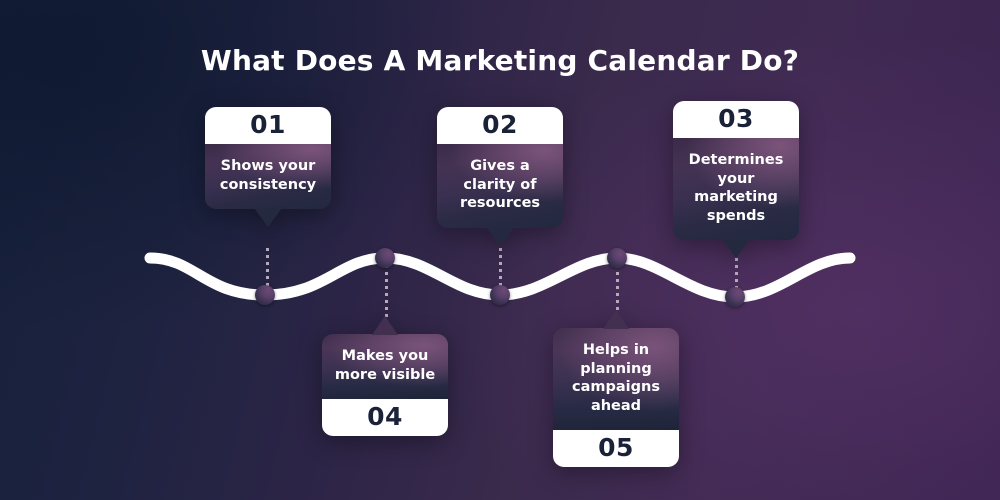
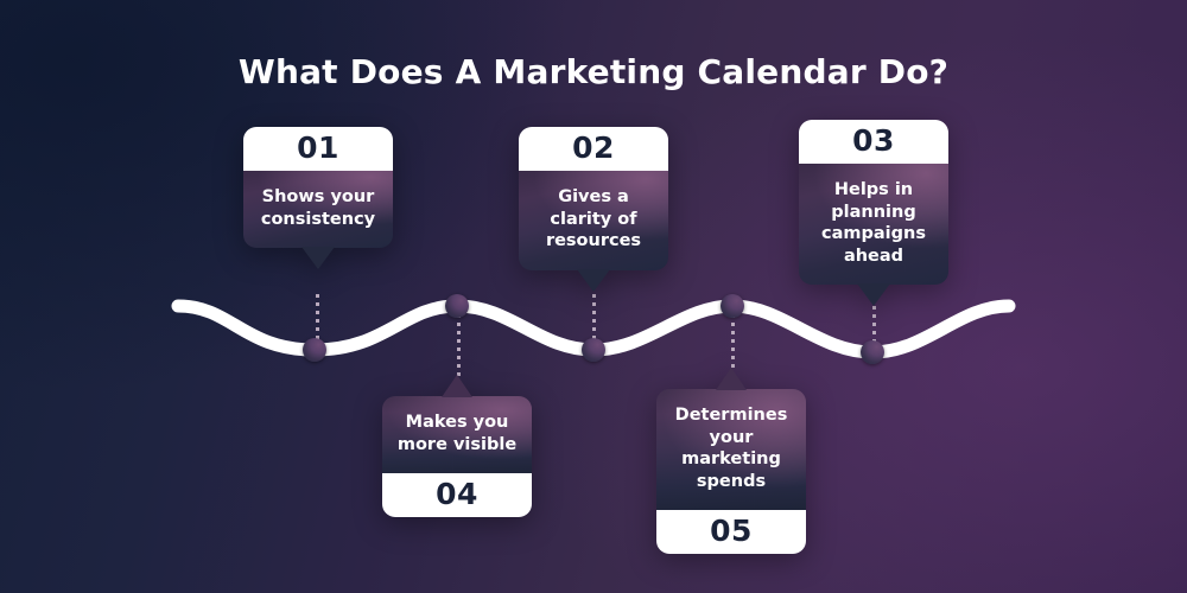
  What Does A Marketing Calendar Do?
  01
  Shows your consistency
  02
  Gives a clarity of resources
  03
- Determines your marketing spends
+ Helps in planning campaigns ahead
  Makes you more visible
  04
- Helps in planning campaigns ahead
+ Determines your marketing spends
  05
